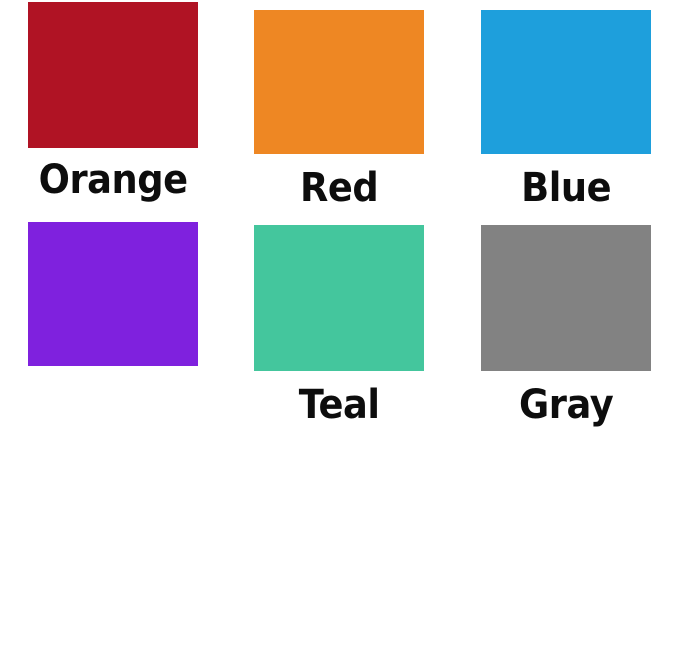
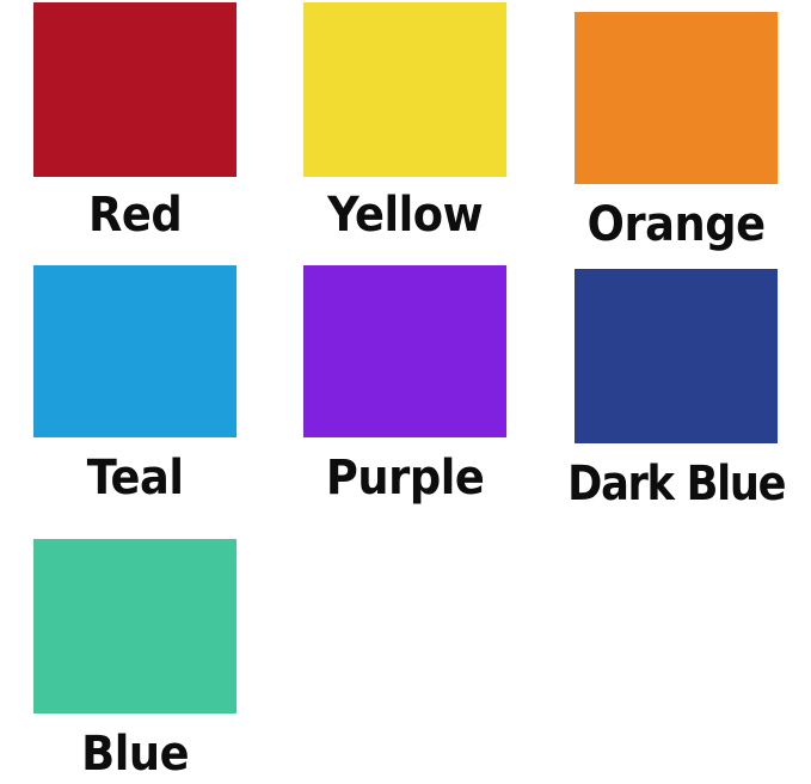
- Orange
+ Red
+ Yellow
- Red
+ Orange
- Blue
+ Teal
+ Purple
+ Dark Blue
- Teal
+ Blue
- Gray
